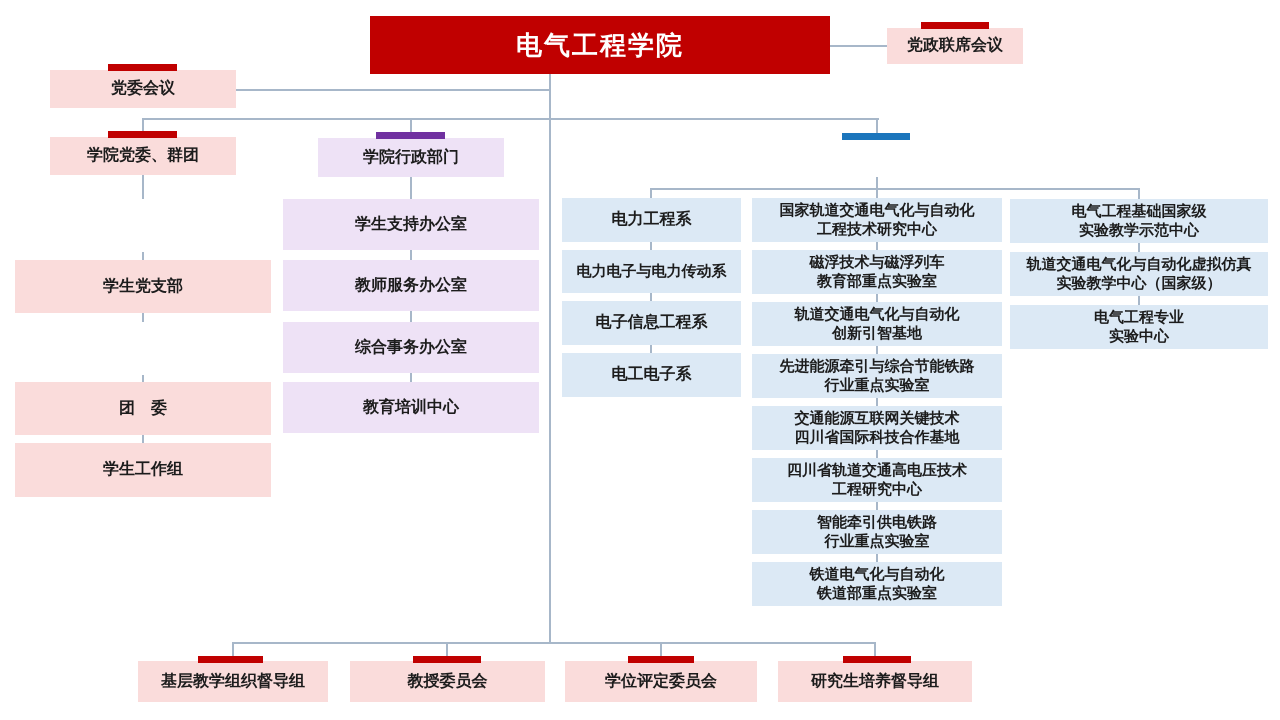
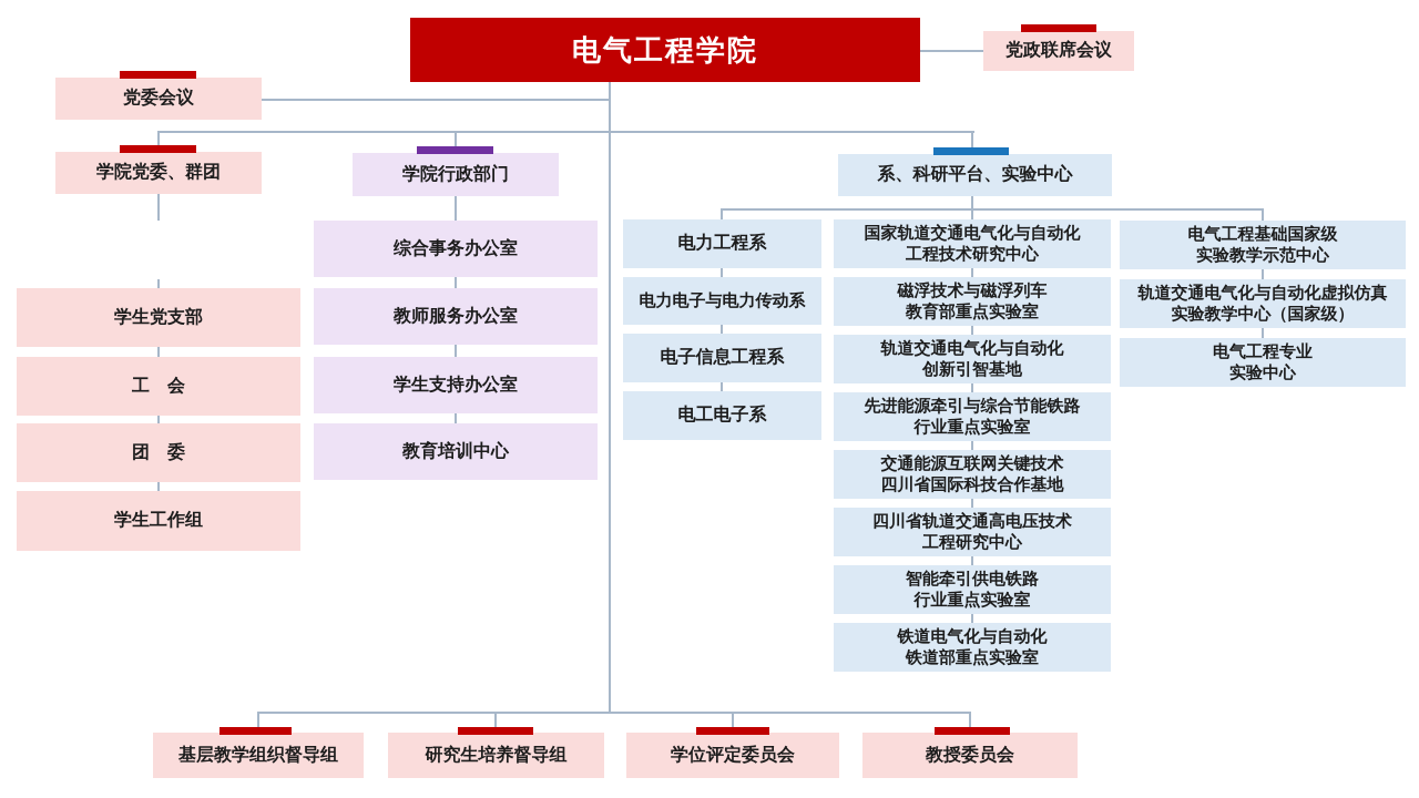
  电气工程学院
  党政联席会议
  党委会议
  学院党委、群团
  学生党支部
+ 工 会
  团 委
  学生工作组
  学院行政部门
- 学生支持办公室
+ 综合事务办公室
  教师服务办公室
- 综合事务办公室
+ 学生支持办公室
  教育培训中心
+ 系、科研平台、实验中心
  电力工程系
  电力电子与电力传动系
  电子信息工程系
  电工电子系
  国家轨道交通电气化与自动化
  工程技术研究中心
  磁浮技术与磁浮列车
  教育部重点实验室
  轨道交通电气化与自动化
  创新引智基地
  先进能源牵引与综合节能铁路
  行业重点实验室
  交通能源互联网关键技术
  四川省国际科技合作基地
  四川省轨道交通高电压技术
  工程研究中心
  智能牵引供电铁路
  行业重点实验室
  铁道电气化与自动化
  铁道部重点实验室
  电气工程基础国家级
  实验教学示范中心
  轨道交通电气化与自动化虚拟仿真
  实验教学中心（国家级）
  电气工程专业
  实验中心
  基层教学组织督导组
- 教授委员会
+ 研究生培养督导组
  学位评定委员会
- 研究生培养督导组
+ 教授委员会
